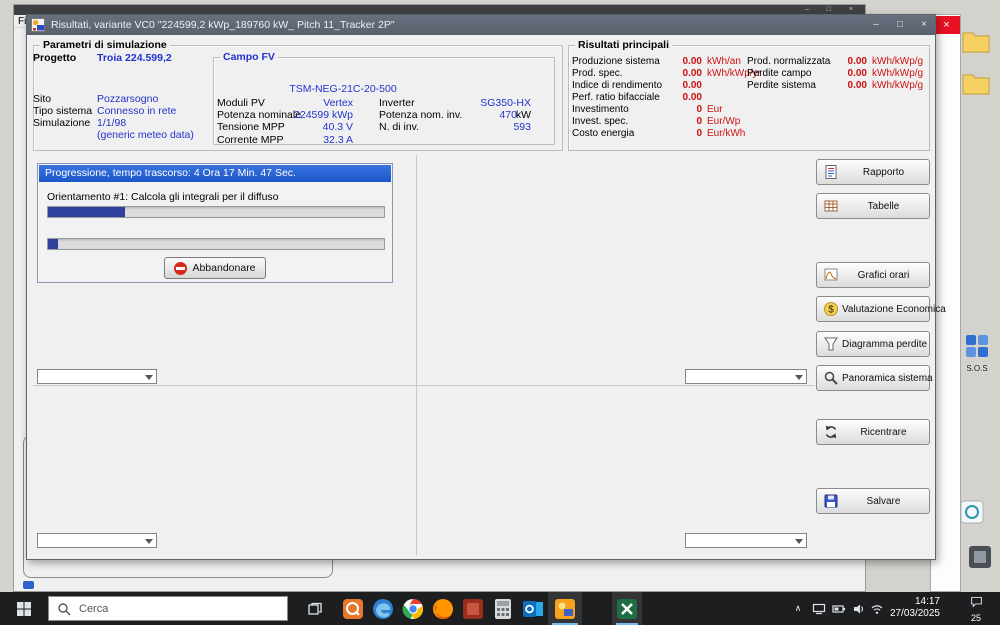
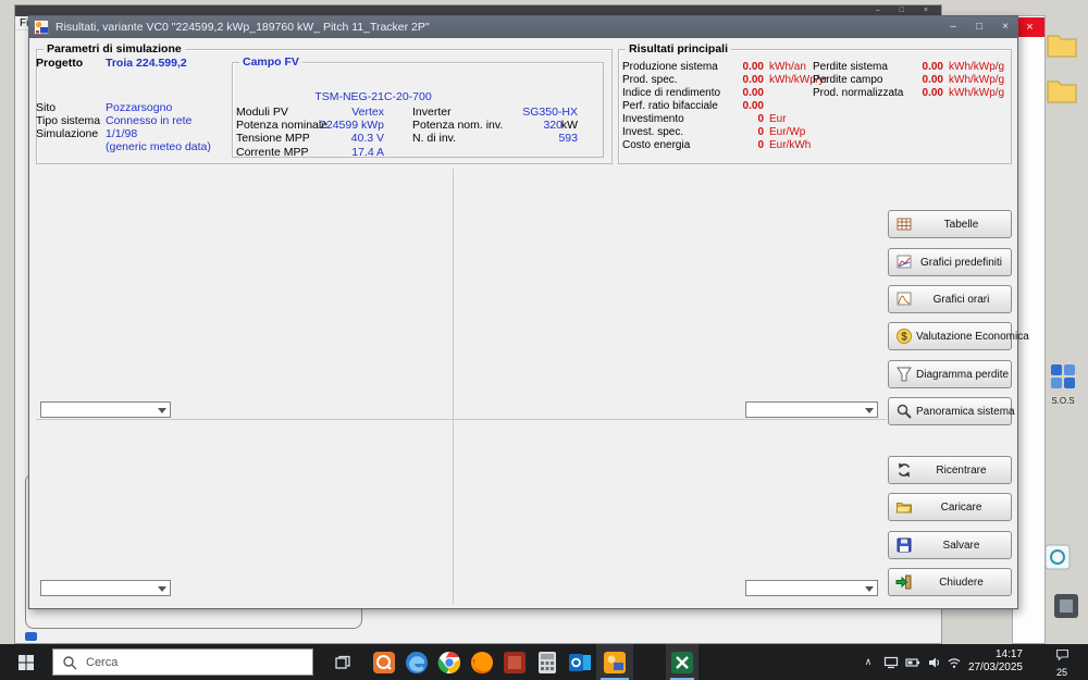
  S.O.S
  ×
  Risultati, variante VC0 "224599,2 kWp_189760 kW_ Pitch 11_Tracker 2P"
  –
  □
  ×
  Parametri di simulazione
  Progetto
  Troia 224.599,2
  Sito
  Pozzarsogno
  Tipo sistema
  Connesso in rete
  Simulazione
  1/1/98
  (generic meteo data)
  Campo FV
- TSM-NEG-21C-20-500
+ TSM-NEG-21C-20-700
  Moduli PV
  Vertex
  Inverter
  SG350-HX
  Potenza nominale
  224599 kWp
  Potenza nom. inv.
- 470
+ 320
  kW
  Tensione MPP
  40.3 V
  N. di inv.
  593
  Corrente MPP
- 32.3 A
+ 17.4 A
  Risultati principali
  Produzione sistema
  0.00
  kWh/an
  Prod. spec.
  0.00
  kWh/kWp/yr
  Indice di rendimento
  0.00
  Perf. ratio bifacciale
  0.00
  Investimento
  0
  Eur
  Invest. spec.
  0
  Eur/Wp
  Costo energia
  0
  Eur/kWh
- Prod. normalizzata
+ Perdite sistema
  0.00
  kWh/kWp/g
  Perdite campo
  0.00
  kWh/kWp/g
- Perdite sistema
+ Prod. normalizzata
  0.00
  kWh/kWp/g
- Progressione, tempo trascorso: 4 Ora 17 Min. 47 Sec.
- Orientamento #1: Calcola gli integrali per il diffuso
- Abbandonare
- Rapporto
  Tabelle
+ Grafici predefiniti
  Grafici orari
  $
  Valutazione Economica
  Diagramma perdite
  Panoramica sistema
  Ricentrare
+ Caricare
  Salvare
+ Chiudere
  Cerca
  ∧
  14:17
  27/03/2025
  25
